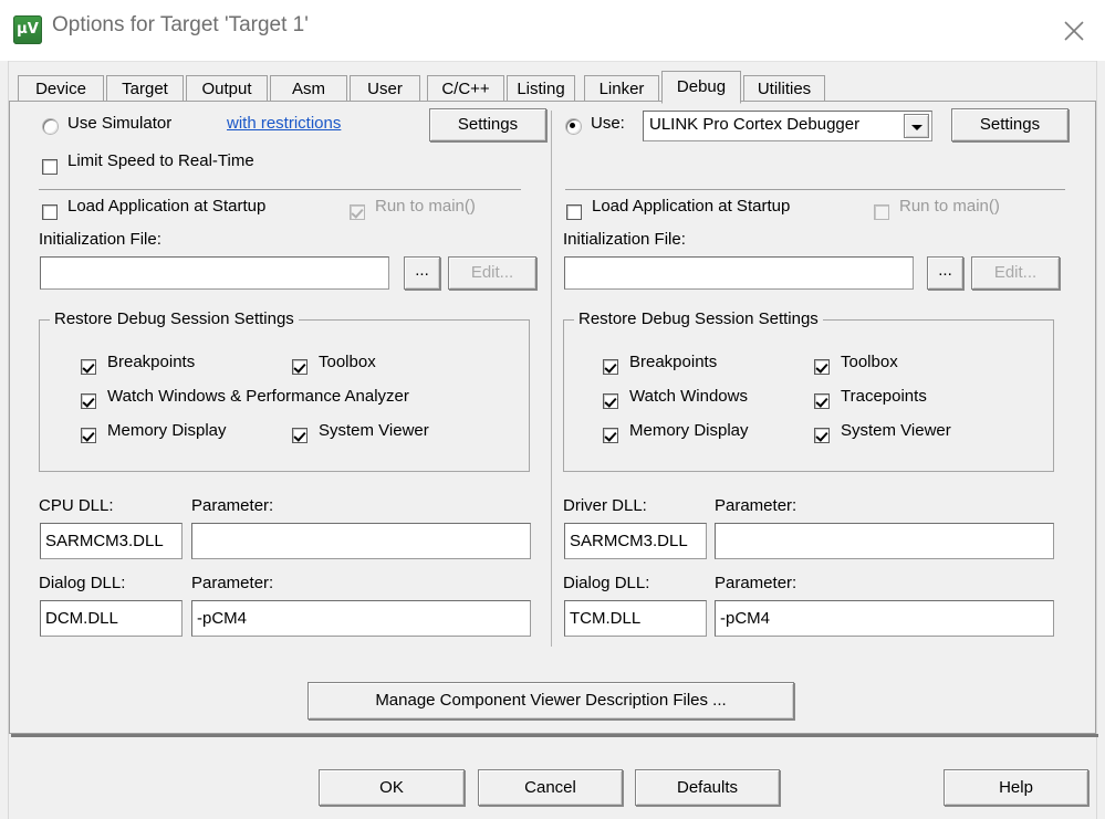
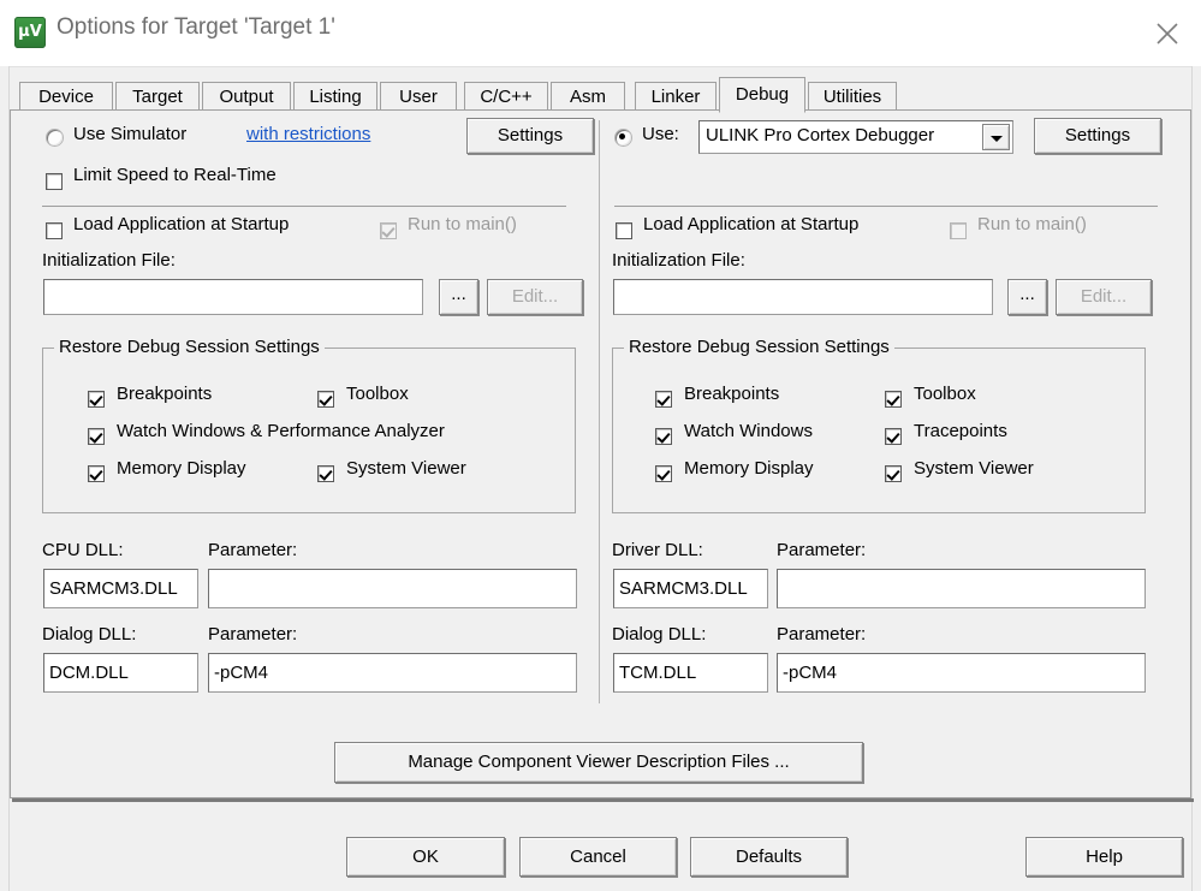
  μV
  Options for Target 'Target 1'
  Device
  Target
  Output
- Asm
+ Listing
  User
  C/C++
- Listing
+ Asm
  Linker
  Debug
  Utilities
  Use Simulator
  with restrictions
  Settings
  Limit Speed to Real-Time
  Load Application at Startup
  Run to main()
  Initialization File:
  ...
  Edit...
  Restore Debug Session Settings
  Breakpoints
  Toolbox
  Watch Windows & Performance Analyzer
  Memory Display
  System Viewer
  CPU DLL:
  Parameter:
  SARMCM3.DLL
  Dialog DLL:
  Parameter:
  DCM.DLL
  -pCM4
  Use:
  ULINK Pro Cortex Debugger
  Settings
  Load Application at Startup
  Run to main()
  Initialization File:
  ...
  Edit...
  Restore Debug Session Settings
  Breakpoints
  Toolbox
  Watch Windows
  Tracepoints
  Memory Display
  System Viewer
  Driver DLL:
  Parameter:
  SARMCM3.DLL
  Dialog DLL:
  Parameter:
  TCM.DLL
  -pCM4
  Manage Component Viewer Description Files ...
  OK
  Cancel
  Defaults
  Help
